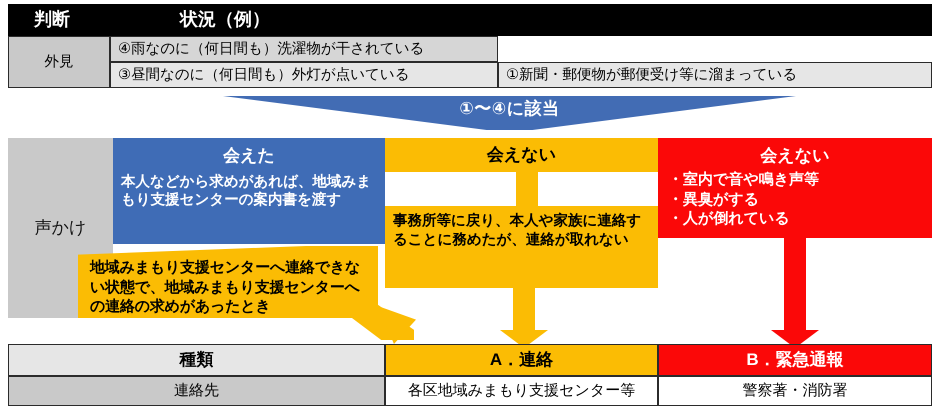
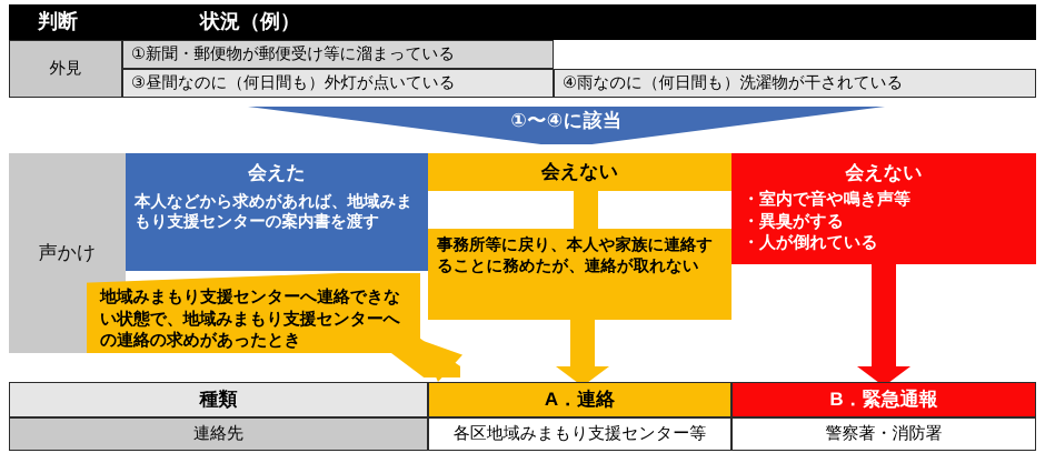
  判断
  状況（例）
  外見
- ④雨なのに（何日間も）洗濯物が干されている
+ ①新聞・郵便物が郵便受け等に溜まっている
  ③昼間なのに（何日間も）外灯が点いている
- ①新聞・郵便物が郵便受け等に溜まっている
+ ④雨なのに（何日間も）洗濯物が干されている
  ①〜④に該当
  声かけ
  会えた
  本人などから求めがあれば、地域みまもり支援センターの案内書を渡す
  会えない
  事務所等に戻り、本人や家族に連絡することに務めたが、連絡が取れない
  会えない
  ・室内で音や鳴き声等
  ・異臭がする
  ・人が倒れている
  地域みまもり支援センターへ連絡できない状態で、地域みまもり支援センターへの連絡の求めがあったとき
  種類
  A．連絡
  B．緊急通報
  連絡先
  各区地域みまもり支援センター等
  警察著・消防署
